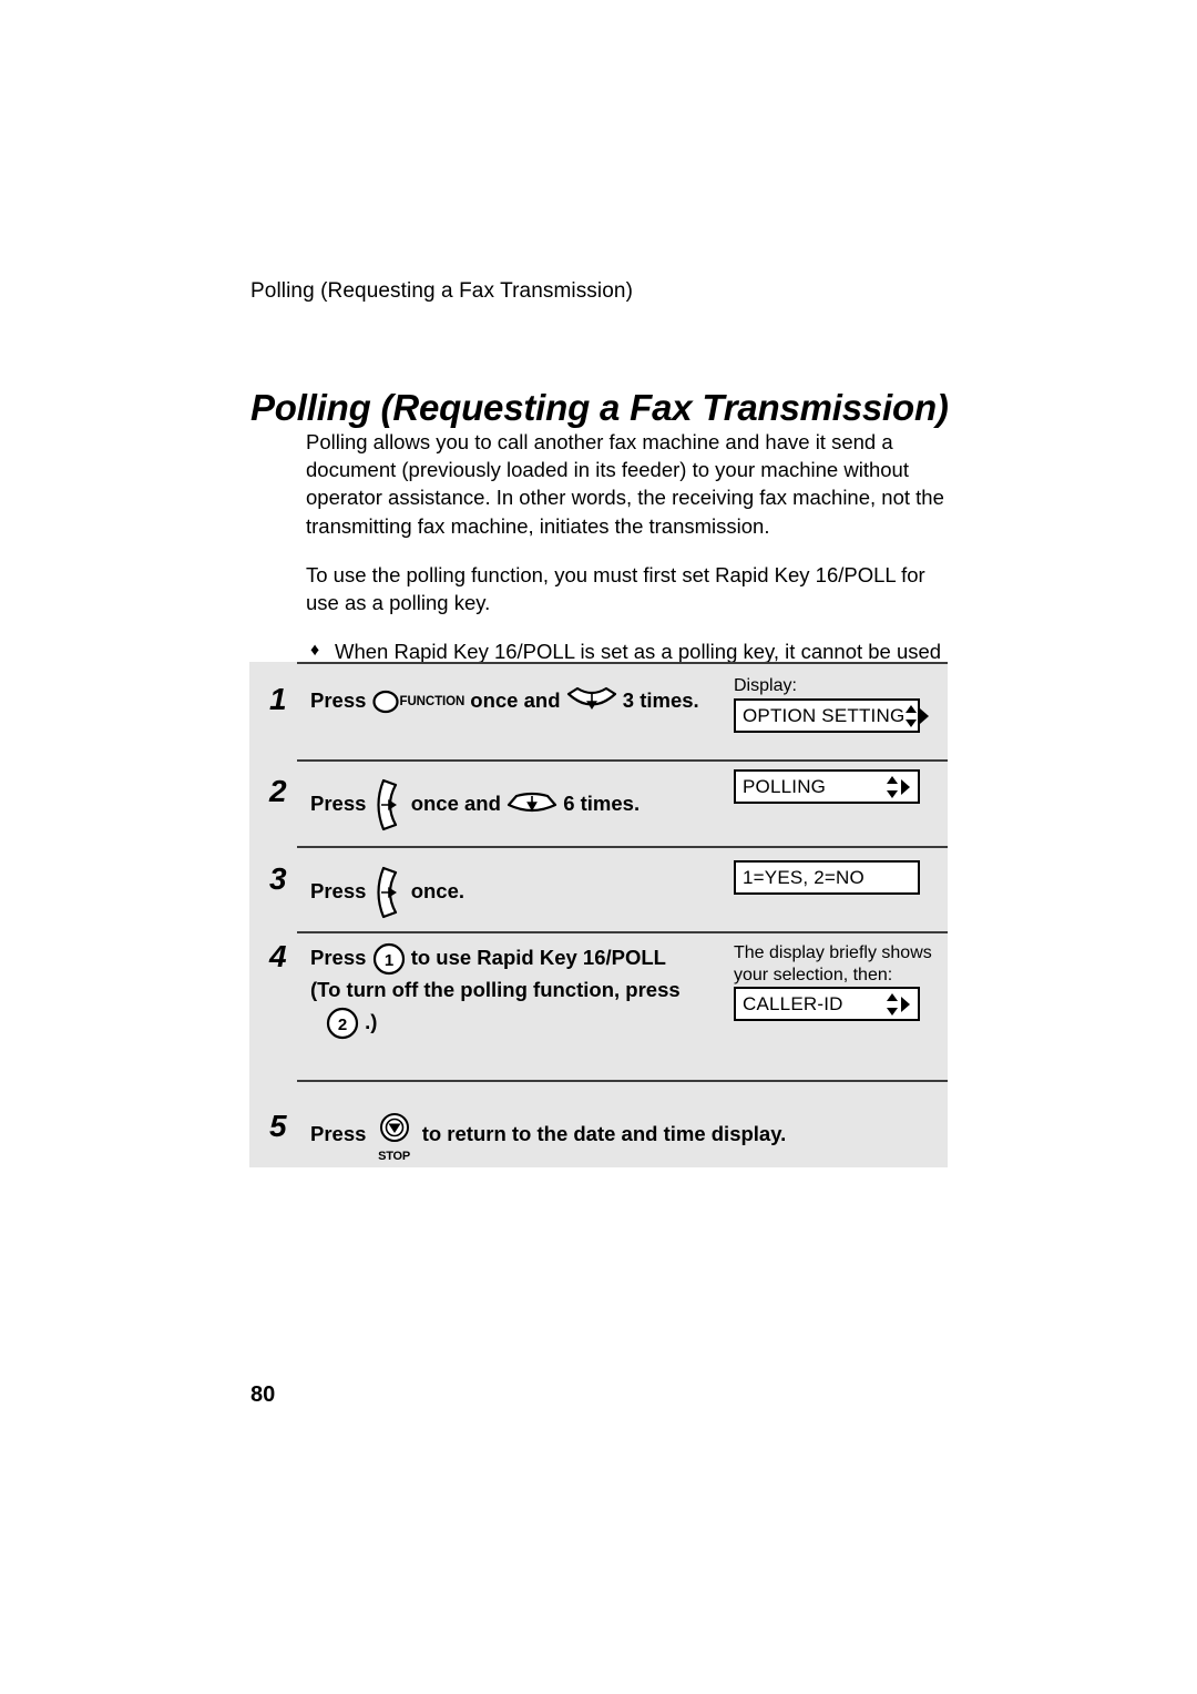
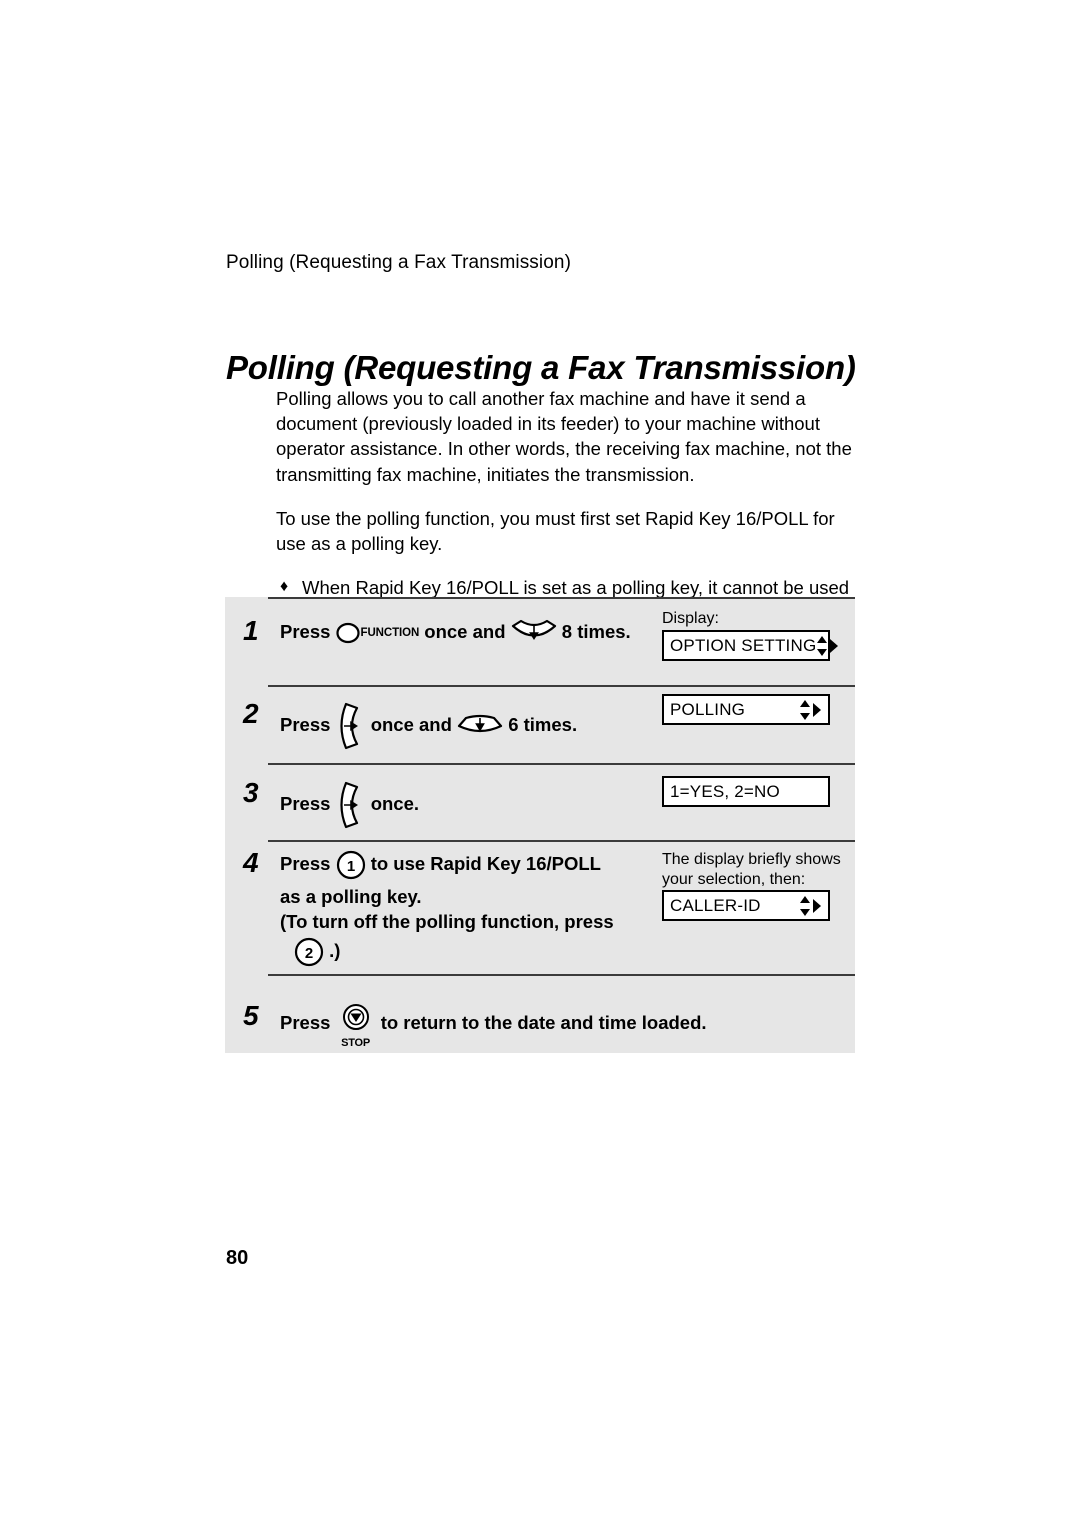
  Polling (Requesting a Fax Transmission)
  Polling (Requesting a Fax Transmission)
  Polling allows you to call another fax machine and have it send a document (previously loaded in its feeder) to your machine without operator assistance. In other words, the receiving fax machine, not the transmitting fax machine, initiates the transmission.
  To use the polling function, you must first set Rapid Key 16/POLL for use as a polling key.
  ♦
  When Rapid Key 16/POLL is set as a polling key, it cannot be used
  1
- Press FUNCTION once and 3 times.
+ Press FUNCTION once and 8 times.
  Display:
  OPTION SETTING
  2
  Press once and 6 times.
  POLLING
  3
  Press once.
  1=YES, 2=NO
  4
  Press
  1
  to use Rapid Key 16/POLL
+ as a polling key.
  (To turn off the polling function, press
  2
  .)
  The display briefly shows your selection, then:
  CALLER-ID
  5
  Press
  STOP
- to return to the date and time display.
+ to return to the date and time loaded.
  80
